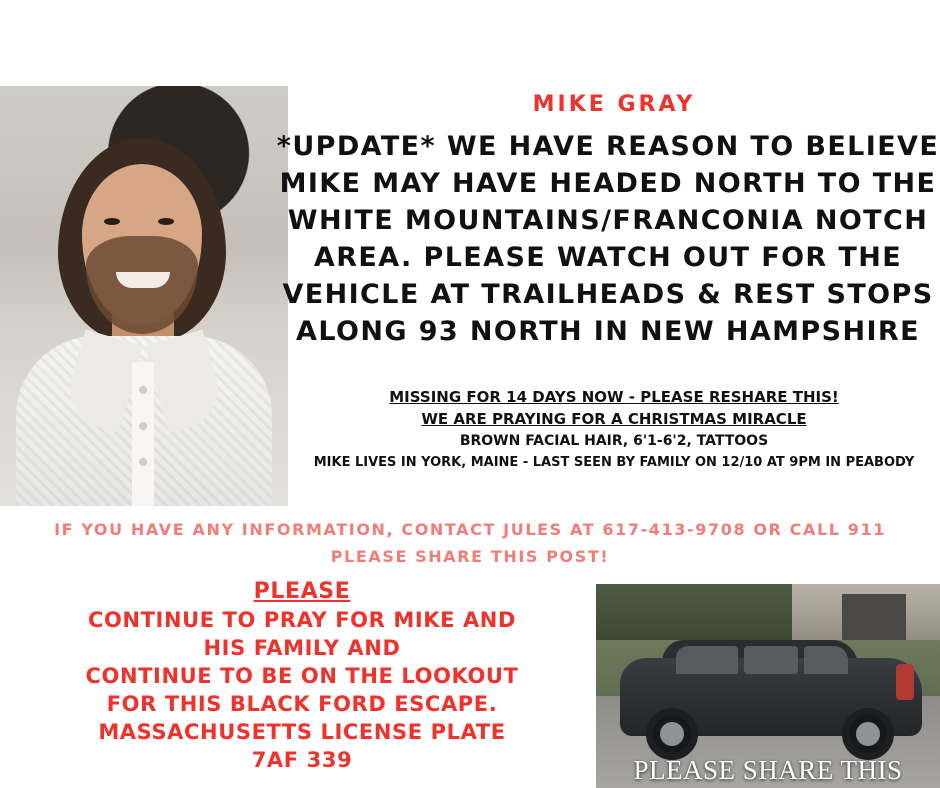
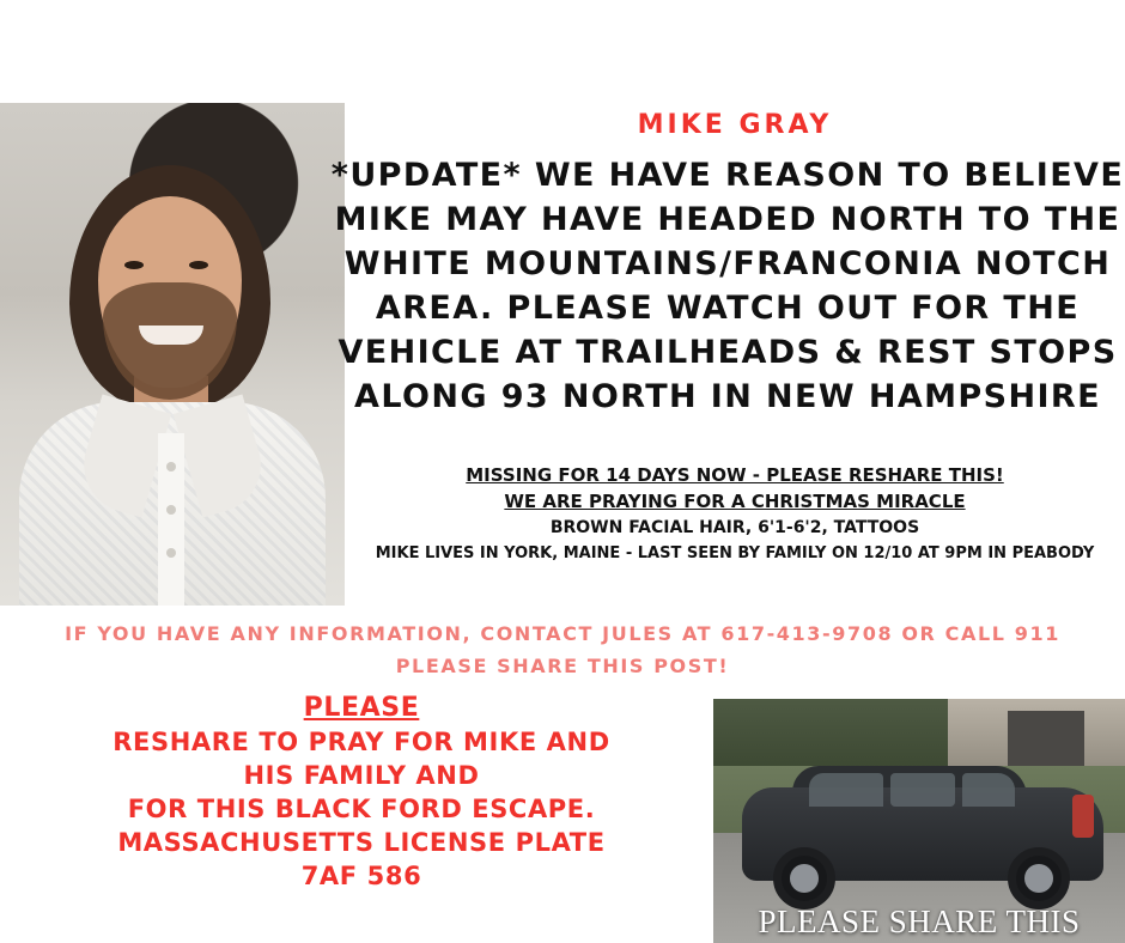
  MIKE GRAY
  *UPDATE* WE HAVE REASON TO BELIEVE MIKE MAY HAVE HEADED NORTH TO THE WHITE MOUNTAINS/FRANCONIA NOTCH AREA. PLEASE WATCH OUT FOR THE VEHICLE AT TRAILHEADS & REST STOPS ALONG 93 NORTH IN NEW HAMPSHIRE
  MISSING FOR 14 DAYS NOW - PLEASE RESHARE THIS!
  WE ARE PRAYING FOR A CHRISTMAS MIRACLE
  BROWN FACIAL HAIR, 6'1-6'2, TATTOOS
  MIKE LIVES IN YORK, MAINE - LAST SEEN BY FAMILY ON 12/10 AT 9PM IN PEABODY
  IF YOU HAVE ANY INFORMATION, CONTACT JULES AT 617-413-9708 OR CALL 911
  PLEASE SHARE THIS POST!
  PLEASE
- CONTINUE TO PRAY FOR MIKE AND
+ RESHARE TO PRAY FOR MIKE AND
  HIS FAMILY AND
- CONTINUE TO BE ON THE LOOKOUT
  FOR THIS BLACK FORD ESCAPE.
  MASSACHUSETTS LICENSE PLATE
- 7AF 339
+ 7AF 586
  PLEASE SHARE THIS
